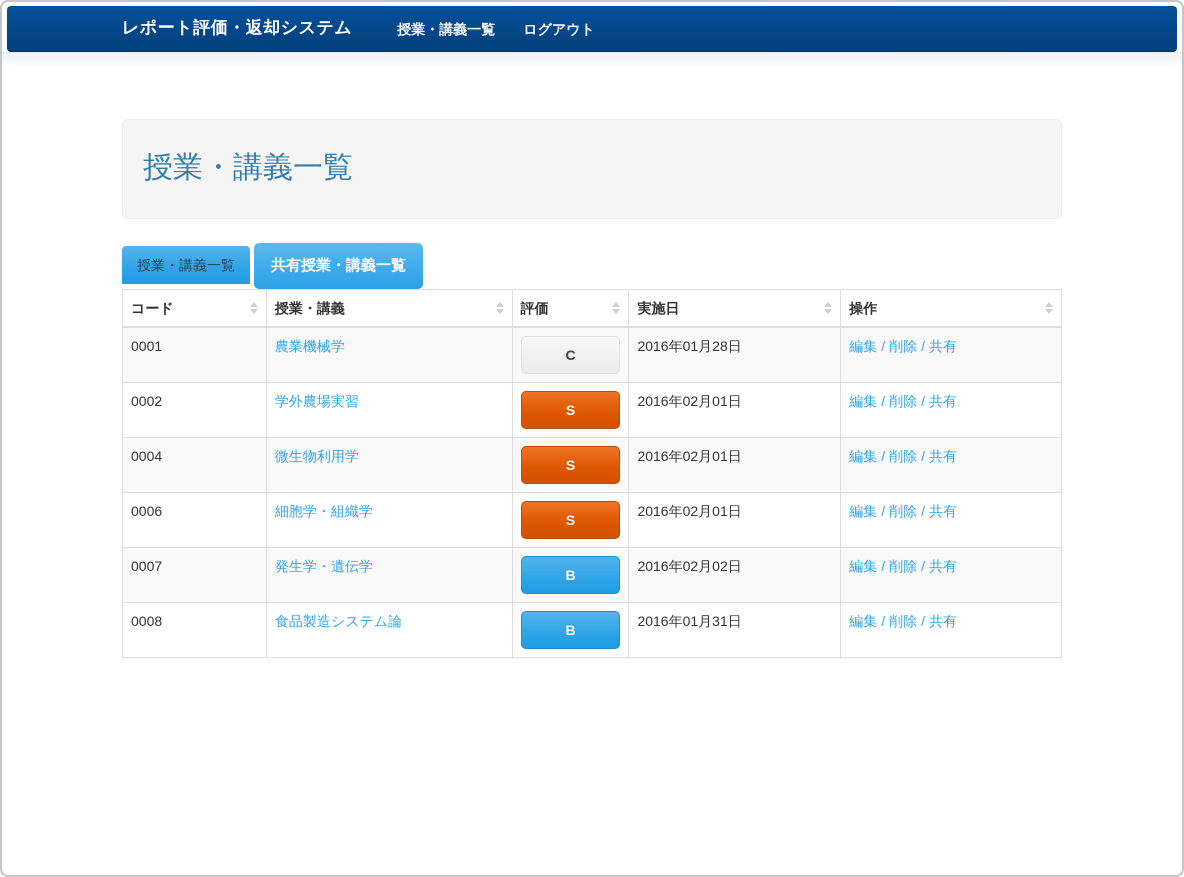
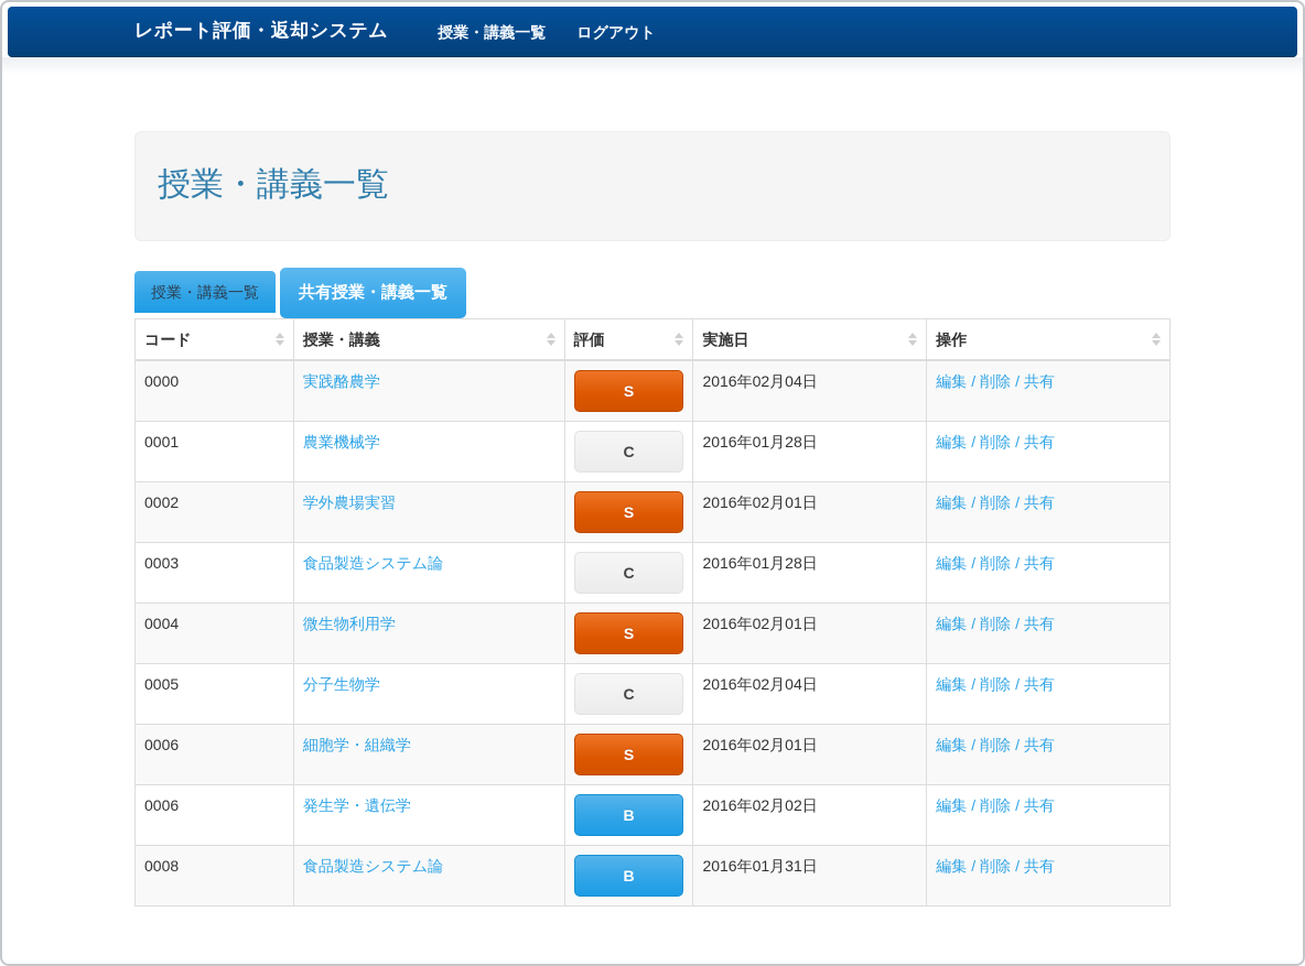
  レポート評価・返却システム
  授業・講義一覧
  ログアウト
  授業・講義一覧
  授業・講義一覧
  共有授業・講義一覧
  コード	授業・講義	評価	実施日	操作
+ 0000	実践酪農学	S	2016年02月04日	編集 / 削除 / 共有
  0001	農業機械学	C	2016年01月28日	編集 / 削除 / 共有
  0002	学外農場実習	S	2016年02月01日	編集 / 削除 / 共有
+ 0003	食品製造システム論	C	2016年01月28日	編集 / 削除 / 共有
  0004	微生物利用学	S	2016年02月01日	編集 / 削除 / 共有
+ 0005	分子生物学	C	2016年02月04日	編集 / 削除 / 共有
  0006	細胞学・組織学	S	2016年02月01日	編集 / 削除 / 共有
- 0007	発生学・遺伝学	B	2016年02月02日	編集 / 削除 / 共有
+ 0006	発生学・遺伝学	B	2016年02月02日	編集 / 削除 / 共有
  0008	食品製造システム論	B	2016年01月31日	編集 / 削除 / 共有
